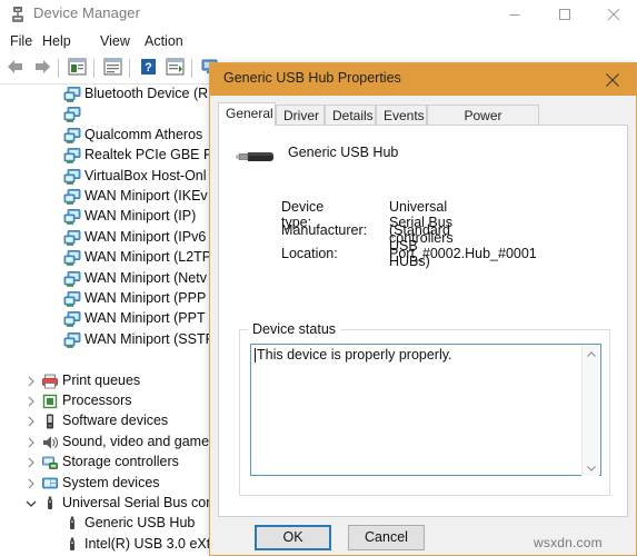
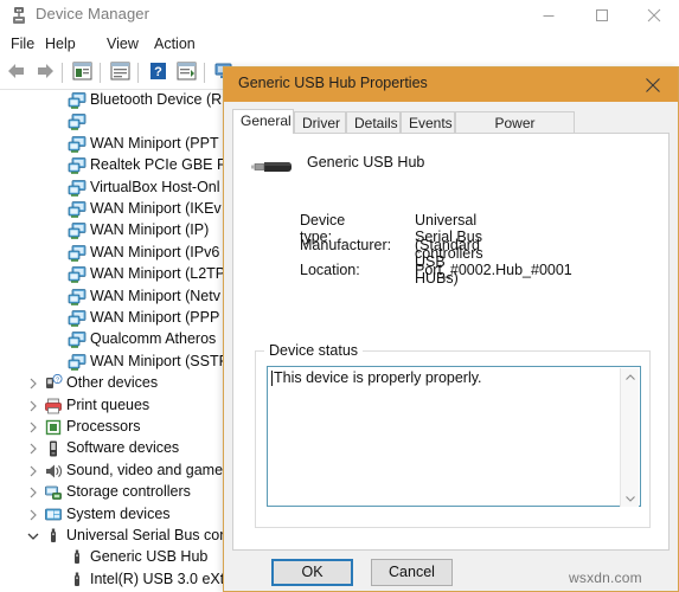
  Device Manager
  File
  Help
  View
  Action
  ?
  Bluetooth Device (R
- Qualcomm Atheros
+ WAN Miniport (PPT
  Realtek PCIe GBE F
  VirtualBox Host-Onl
  WAN Miniport (IKEv
  WAN Miniport (IP)
  WAN Miniport (IPv6
  WAN Miniport (L2TP
  WAN Miniport (Netv
  WAN Miniport (PPP
- WAN Miniport (PPT
+ Qualcomm Atheros
  WAN Miniport (SST
+ Other devices
  Print queues
  Processors
  Software devices
  Sound, video and game
  Storage controllers
  System devices
  Universal Serial Bus co
  Generic USB Hub
  Intel(R) USB 3.0 eX
  Generic USB Hub Properties
  General
  Driver
  Details
  Events
  Generic USB Hub
  Device type:
  Universal Serial Bus controllers
  Manufacturer:
  (Standard USB HUBs)
  Location:
  Port_#0002.Hub_#0001
  Device status
  This device is properly properly.
  OK
  Cancel
  wsxdn.com
